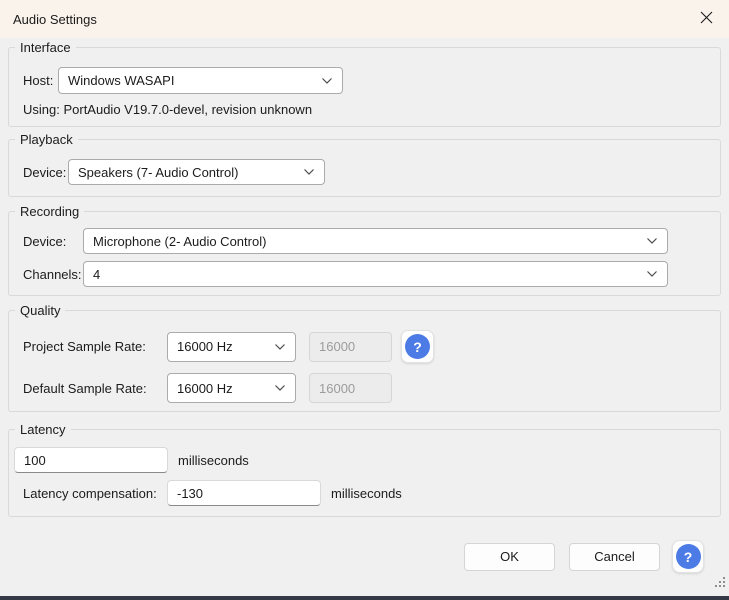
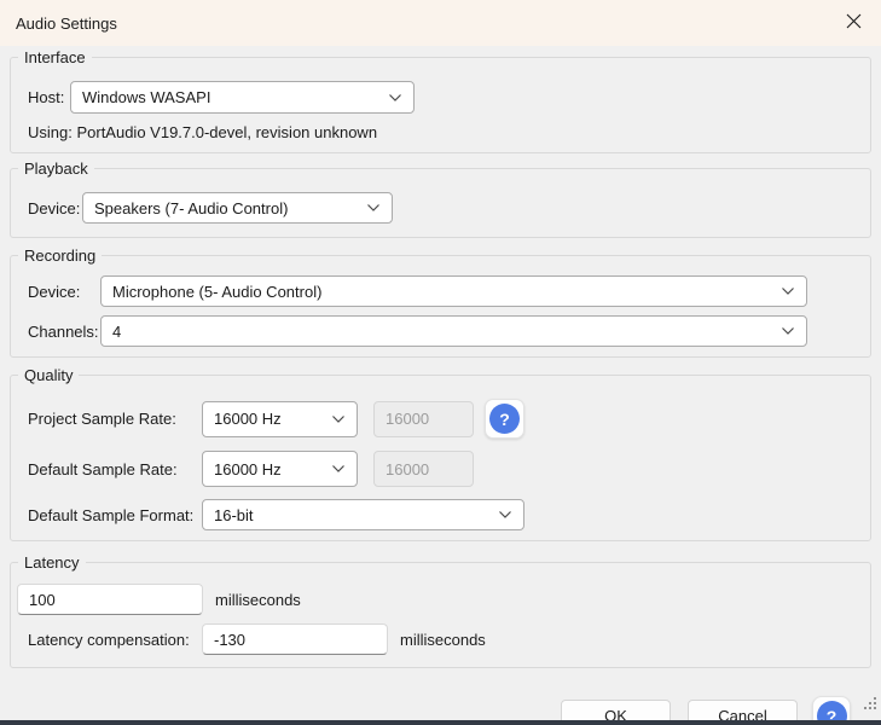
  Audio Settings
  Interface
  Host:
  Windows WASAPI
  Using: PortAudio V19.7.0-devel, revision unknown
  Playback
  Device:
  Speakers (7- Audio Control)
  Recording
  Device:
- Microphone (2- Audio Control)
+ Microphone (5- Audio Control)
  Channels:
  4
  Quality
  Project Sample Rate:
  16000 Hz
  16000
  ?
  Default Sample Rate:
  16000 Hz
  16000
+ Default Sample Format:
+ 16-bit
  Latency
  100
  milliseconds
  Latency compensation:
  -130
  milliseconds
  OK
  Cancel
  ?
